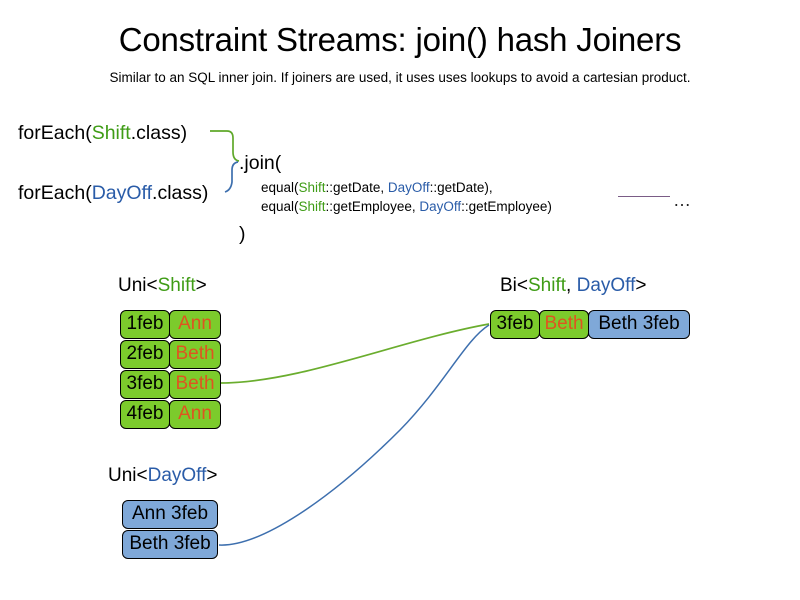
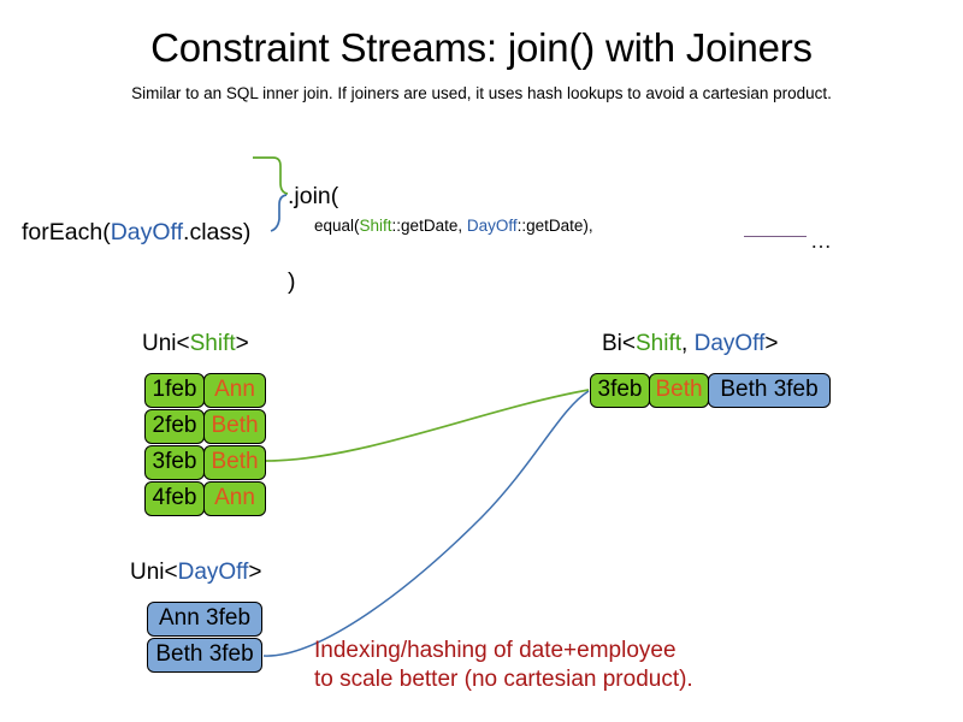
- Constraint Streams: join() hash Joiners
+ Constraint Streams: join() with Joiners
- Similar to an SQL inner join. If joiners are used, it uses uses lookups to avoid a cartesian product.
+ Similar to an SQL inner join. If joiners are used, it uses hash lookups to avoid a cartesian product.
- forEach(Shift.class)
  forEach(DayOff.class)
  .join(
  equal(Shift::getDate, DayOff::getDate),
- equal(Shift::getEmployee, DayOff::getEmployee)
  )
  …
  Uni<Shift>
  1feb
  Ann
  2feb
  Beth
  3feb
  Beth
  4feb
  Ann
  Uni<DayOff>
  Ann 3feb
  Beth 3feb
  Bi<Shift, DayOff>
  3feb
  Beth
  Beth 3feb
+ Indexing/hashing of date+employee
+ to scale better (no cartesian product).
